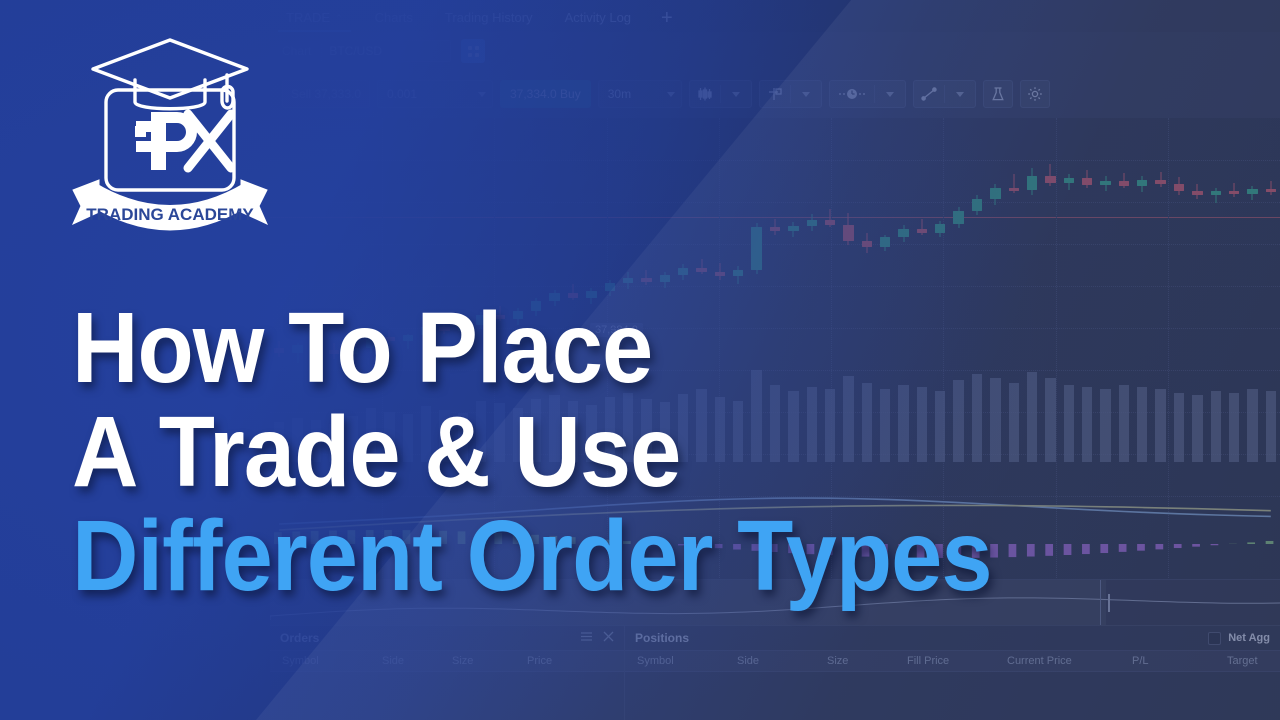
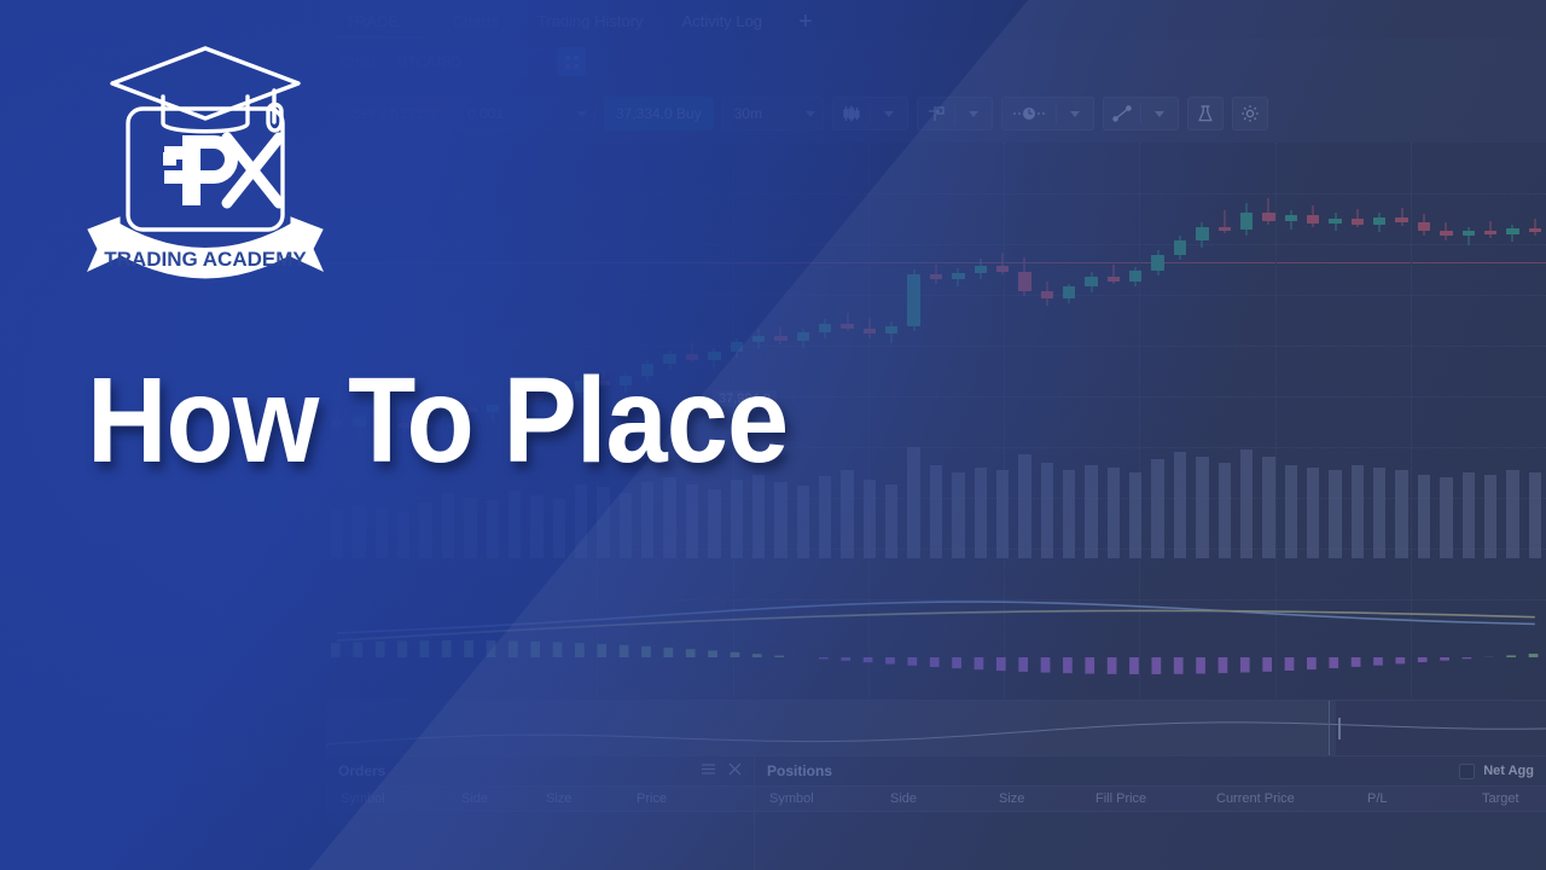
  TRADING ACADEMY
  How To Place
- A Trade & Use
- Different Order Types
